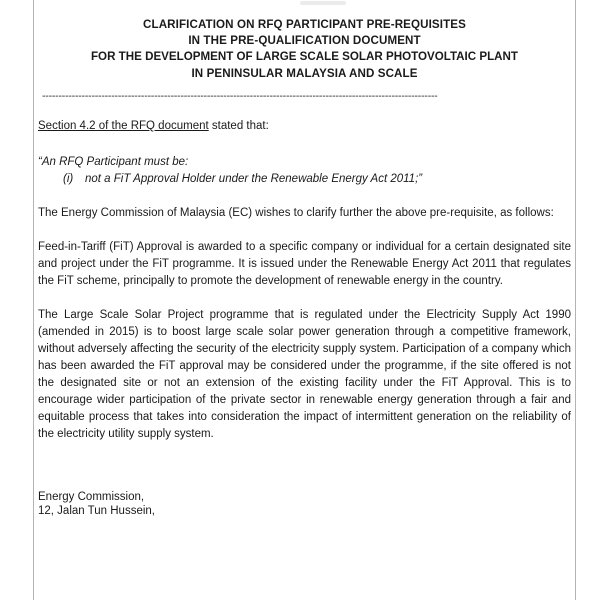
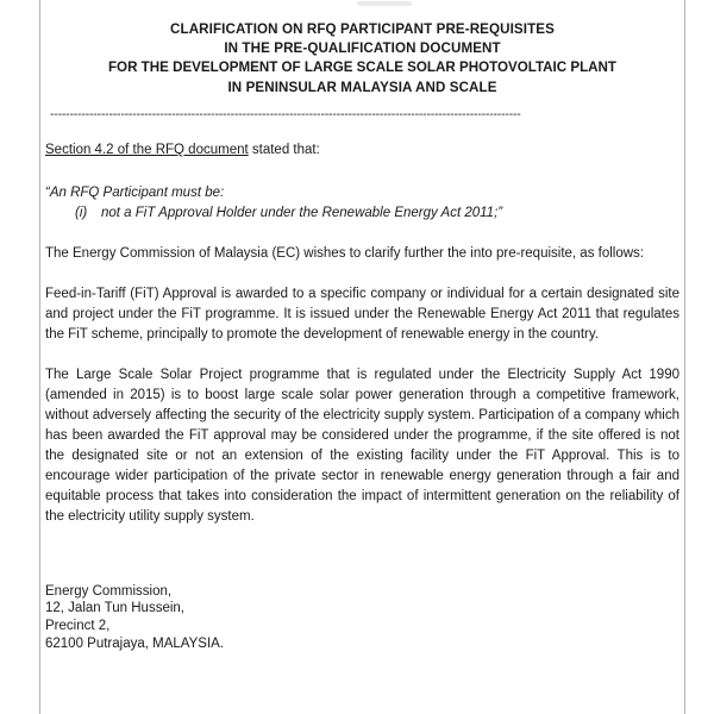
  CLARIFICATION ON RFQ PARTICIPANT PRE-REQUISITES
  IN THE PRE-QUALIFICATION DOCUMENT
  FOR THE DEVELOPMENT OF LARGE SCALE SOLAR PHOTOVOLTAIC PLANT
  IN PENINSULAR MALAYSIA AND SCALE
  ------------------------------------------------------------------------------------------------------------------------
  Section 4.2 of the RFQ document stated that:
  “An RFQ Participant must be:
  (i) not a FiT Approval Holder under the Renewable Energy Act 2011;”
- The Energy Commission of Malaysia (EC) wishes to clarify further the above pre-requisite, as follows:
+ The Energy Commission of Malaysia (EC) wishes to clarify further the into pre-requisite, as follows:
  Feed-in-Tariff (FiT) Approval is awarded to a specific company or individual for a certain designated site and project under the FiT programme. It is issued under the Renewable Energy Act 2011 that regulates the FiT scheme, principally to promote the development of renewable energy in the country.
  The Large Scale Solar Project programme that is regulated under the Electricity Supply Act 1990 (amended in 2015) is to boost large scale solar power generation through a competitive framework, without adversely affecting the security of the electricity supply system. Participation of a company which has been awarded the FiT approval may be considered under the programme, if the site offered is not the designated site or not an extension of the existing facility under the FiT Approval. This is to encourage wider participation of the private sector in renewable energy generation through a fair and equitable process that takes into consideration the impact of intermittent generation on the reliability of the electricity utility supply system.
  Energy Commission,
  12, Jalan Tun Hussein,
+ Precinct 2,
+ 62100 Putrajaya, MALAYSIA.
